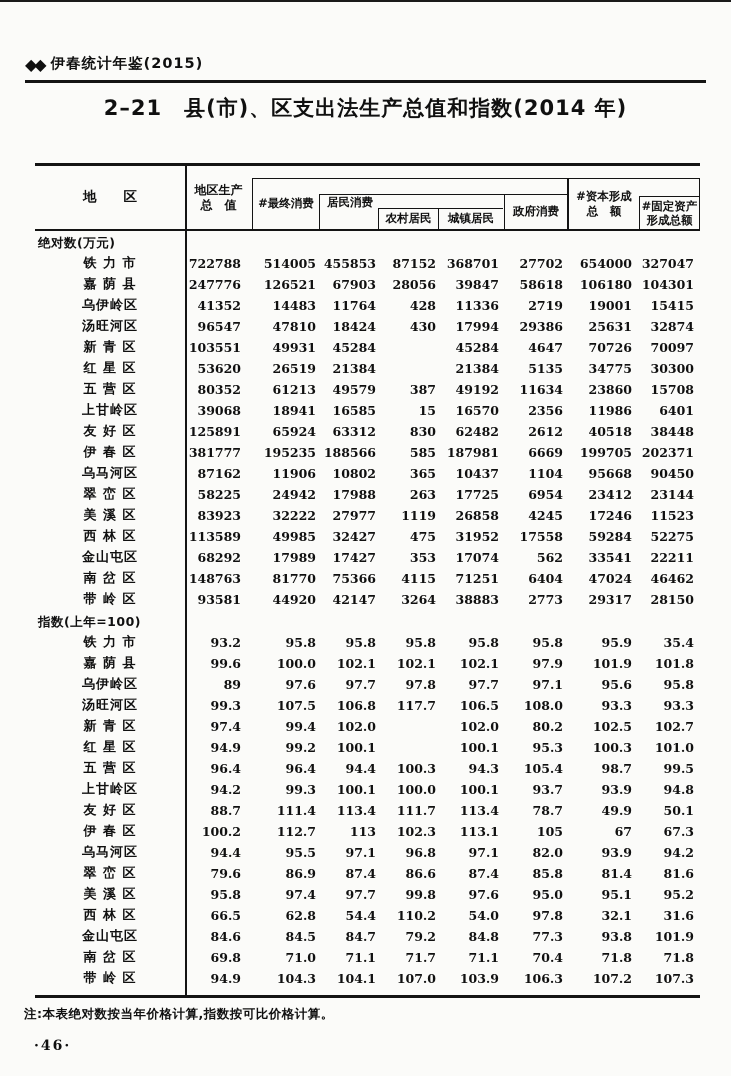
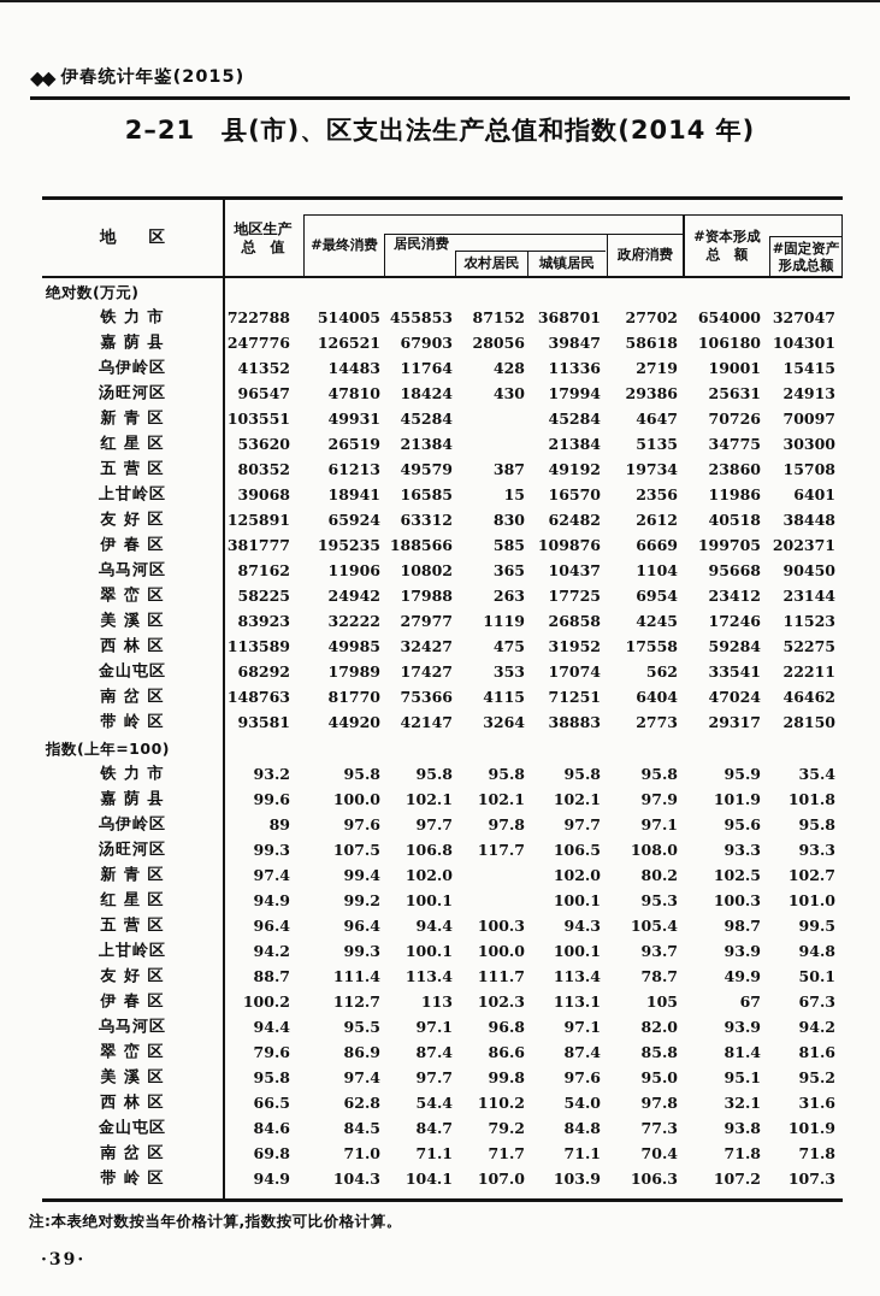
  ◆◆
  伊春统计年鉴(2015)
  2–21 县(市)、区支出法生产总值和指数(2014 年)
  地 区
  地区生产
  总 值
  #最终消费
  居民消费
  农村居民
  城镇居民
  政府消费
  #资本形成
  总 额
  #固定资产
  形成总额
  绝对数(万元)
  铁 力 市
  722788
  514005
  455853
  87152
  368701
  27702
  654000
  327047
  嘉 荫 县
  247776
  126521
  67903
  28056
  39847
  58618
  106180
  104301
  乌伊岭区
  41352
  14483
  11764
  428
  11336
  2719
  19001
  15415
  汤旺河区
  96547
  47810
  18424
  430
  17994
  29386
  25631
- 32874
+ 24913
  新 青 区
  103551
  49931
  45284
  45284
  4647
  70726
  70097
  红 星 区
  53620
  26519
  21384
  21384
  5135
  34775
  30300
  五 营 区
  80352
  61213
  49579
  387
  49192
- 11634
+ 19734
  23860
  15708
  上甘岭区
  39068
  18941
  16585
  15
  16570
  2356
  11986
  6401
  友 好 区
  125891
  65924
  63312
  830
  62482
  2612
  40518
  38448
  伊 春 区
  381777
  195235
  188566
  585
- 187981
+ 109876
  6669
  199705
  202371
  乌马河区
  87162
  11906
  10802
  365
  10437
  1104
  95668
  90450
  翠 峦 区
  58225
  24942
  17988
  263
  17725
  6954
  23412
  23144
  美 溪 区
  83923
  32222
  27977
  1119
  26858
  4245
  17246
  11523
  西 林 区
  113589
  49985
  32427
  475
  31952
  17558
  59284
  52275
  金山屯区
  68292
  17989
  17427
  353
  17074
  562
  33541
  22211
  南 岔 区
  148763
  81770
  75366
  4115
  71251
  6404
  47024
  46462
  带 岭 区
  93581
  44920
  42147
  3264
  38883
  2773
  29317
  28150
  指数(上年=100)
  铁 力 市
  93.2
  95.8
  95.8
  95.8
  95.8
  95.8
  95.9
  35.4
  嘉 荫 县
  99.6
  100.0
  102.1
  102.1
  102.1
  97.9
  101.9
  101.8
  乌伊岭区
  89
  97.6
  97.7
  97.8
  97.7
  97.1
  95.6
  95.8
  汤旺河区
  99.3
  107.5
  106.8
  117.7
  106.5
  108.0
  93.3
  93.3
  新 青 区
  97.4
  99.4
  102.0
  102.0
  80.2
  102.5
  102.7
  红 星 区
  94.9
  99.2
  100.1
  100.1
  95.3
  100.3
  101.0
  五 营 区
  96.4
  96.4
  94.4
  100.3
  94.3
  105.4
  98.7
  99.5
  上甘岭区
  94.2
  99.3
  100.1
  100.0
  100.1
  93.7
  93.9
  94.8
  友 好 区
  88.7
  111.4
  113.4
  111.7
  113.4
  78.7
  49.9
  50.1
  伊 春 区
  100.2
  112.7
  113
  102.3
  113.1
  105
  67
  67.3
  乌马河区
  94.4
  95.5
  97.1
  96.8
  97.1
  82.0
  93.9
  94.2
  翠 峦 区
  79.6
  86.9
  87.4
  86.6
  87.4
  85.8
  81.4
  81.6
  美 溪 区
  95.8
  97.4
  97.7
  99.8
  97.6
  95.0
  95.1
  95.2
  西 林 区
  66.5
  62.8
  54.4
  110.2
  54.0
  97.8
  32.1
  31.6
  金山屯区
  84.6
  84.5
  84.7
  79.2
  84.8
  77.3
  93.8
  101.9
  南 岔 区
  69.8
  71.0
  71.1
  71.7
  71.1
  70.4
  71.8
  71.8
  带 岭 区
  94.9
  104.3
  104.1
  107.0
  103.9
  106.3
  107.2
  107.3
  注:本表绝对数按当年价格计算,指数按可比价格计算。
- ·46·
+ ·39·
